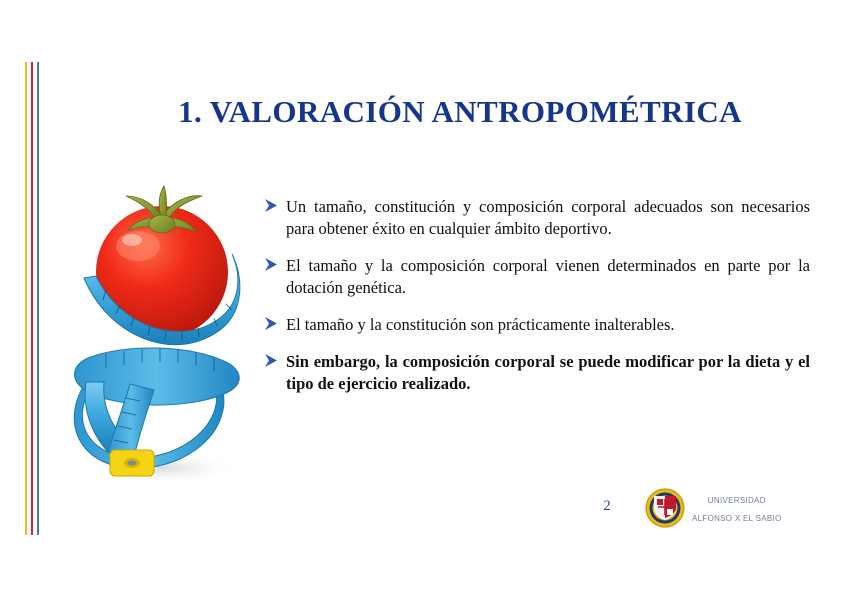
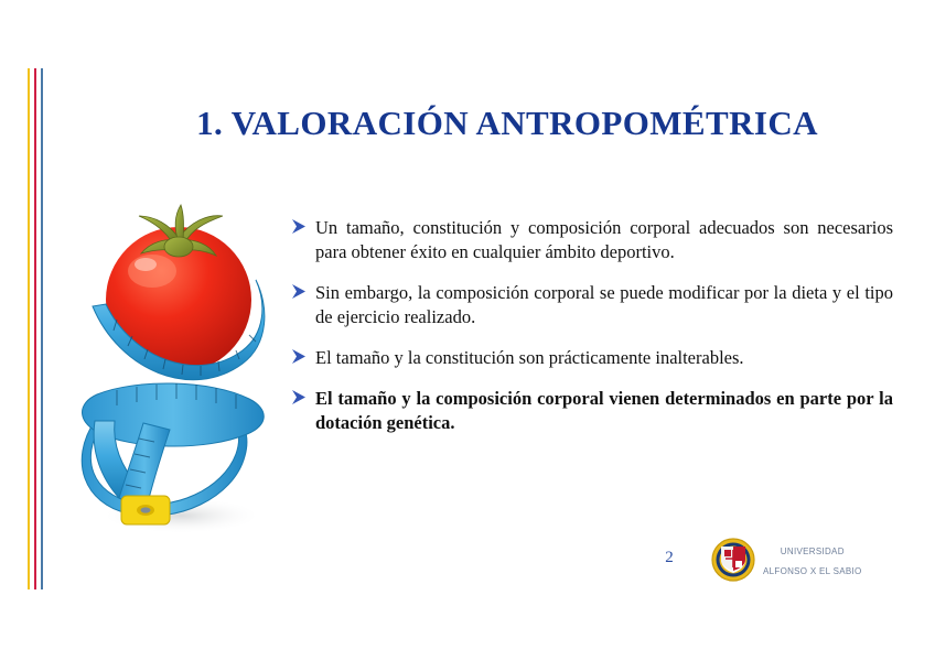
  1. VALORACIÓN ANTROPOMÉTRICA
  Un tamaño, constitución y composición corporal adecuados son necesarios para obtener éxito en cualquier ámbito deportivo.
- El tamaño y la composición corporal vienen determinados en parte por la dotación genética.
+ Sin embargo, la composición corporal se puede modificar por la dieta y el tipo de ejercicio realizado.
  El tamaño y la constitución son prácticamente inalterables.
- Sin embargo, la composición corporal se puede modificar por la dieta y el tipo de ejercicio realizado.
+ El tamaño y la composición corporal vienen determinados en parte por la dotación genética.
  2
  UNIVERSIDAD
  ALFONSO X EL SABIO
